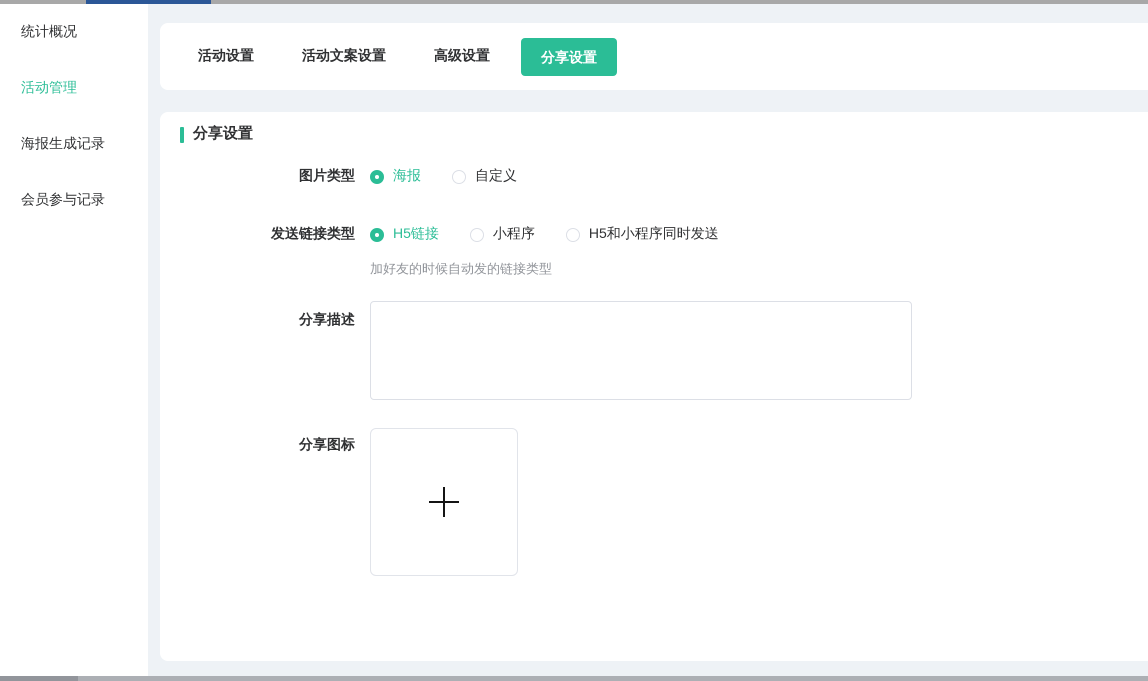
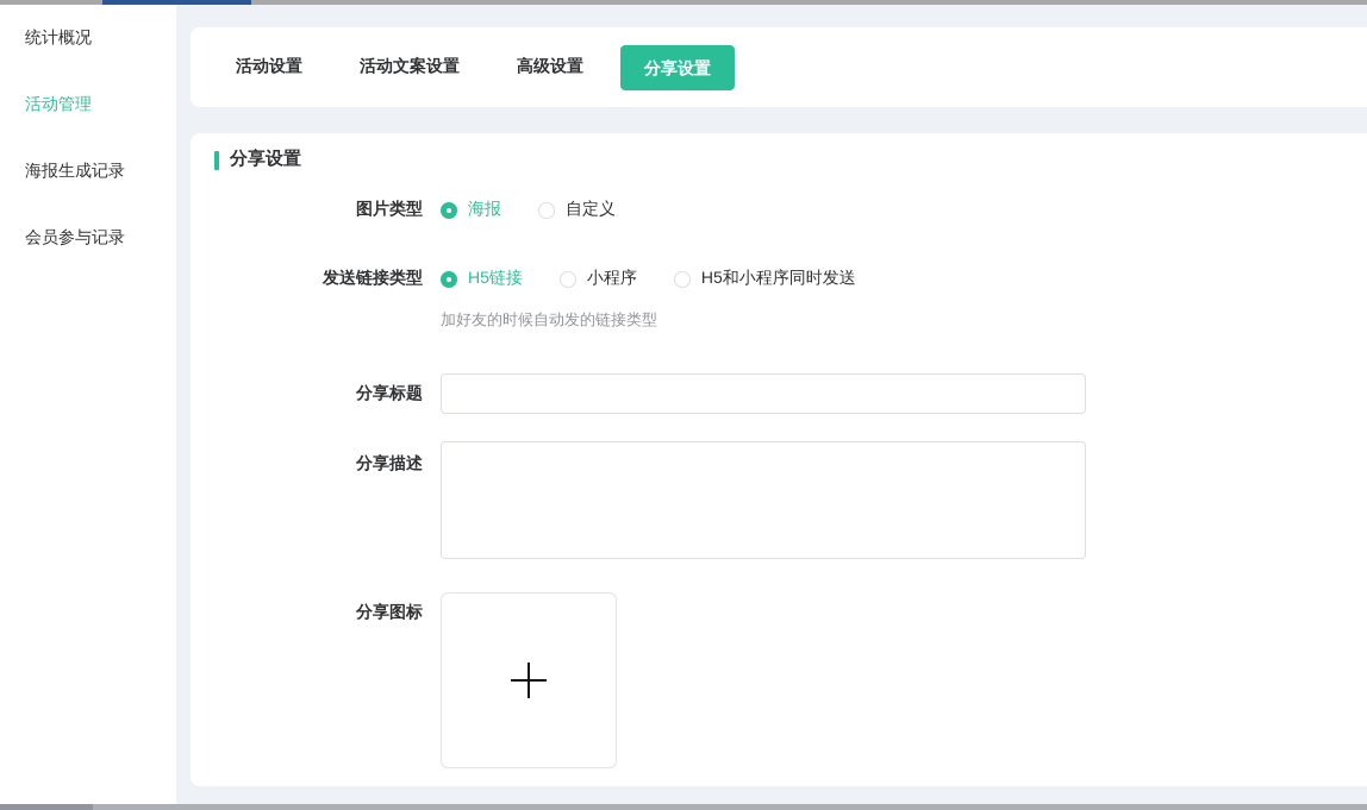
  统计概况
  活动管理
  海报生成记录
  会员参与记录
  活动设置
  活动文案设置
  高级设置
  分享设置
  分享设置
  图片类型
  海报
  自定义
  发送链接类型
  H5链接
  小程序
  H5和小程序同时发送
  加好友的时候自动发的链接类型
+ 分享标题
  分享描述
  分享图标
